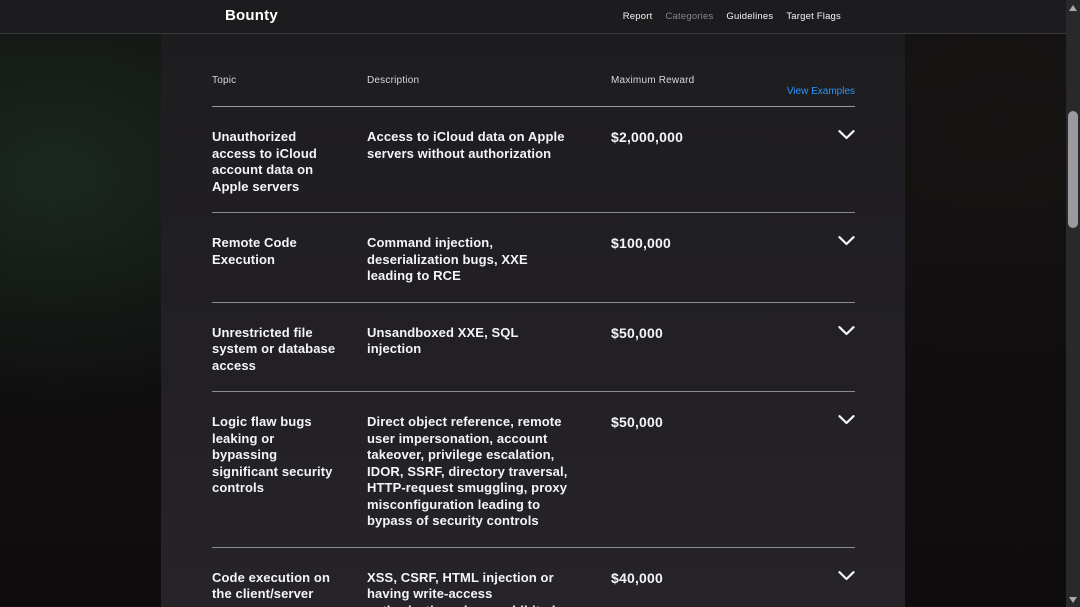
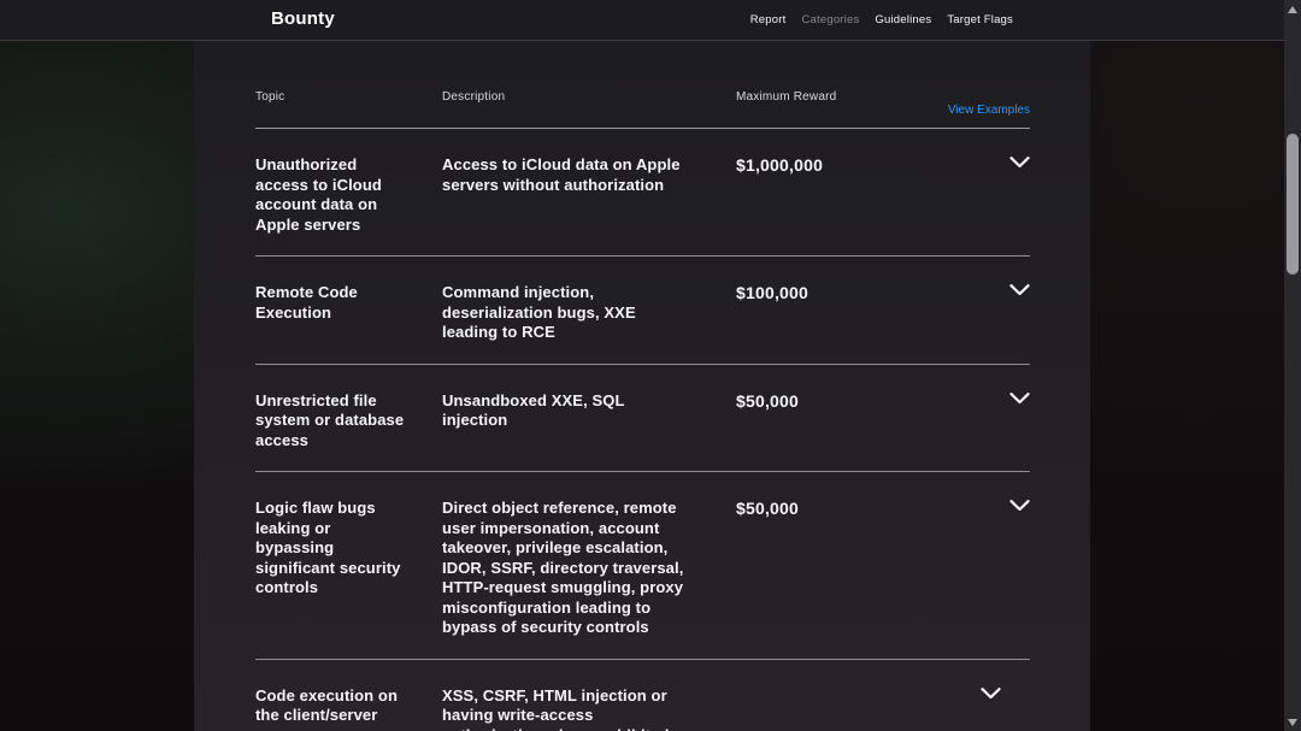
  Bounty
  Report
  Categories
  Guidelines
  Target Flags
  Topic
  Description
  Maximum Reward
  View Examples
  Unauthorized
  access to iCloud
  account data on
  Apple servers
  Access to iCloud data on Apple
  servers without authorization
- $2,000,000
+ $1,000,000
  Remote Code
  Execution
  Command injection,
  deserialization bugs, XXE
  leading to RCE
  $100,000
  Unrestricted file
  system or database
  access
  Unsandboxed XXE, SQL injection
  $50,000
  Logic flaw bugs
  leaking or
  bypassing
  significant security
  controls
  Direct object reference, remote
  user impersonation, account
  takeover, privilege escalation,
  IDOR, SSRF, directory traversal,
  HTTP-request smuggling, proxy
  misconfiguration leading to
  bypass of security controls
  $50,000
  Code execution on
  the client/server
  XSS, CSRF, HTML injection or
  having write-access
- $40,000
